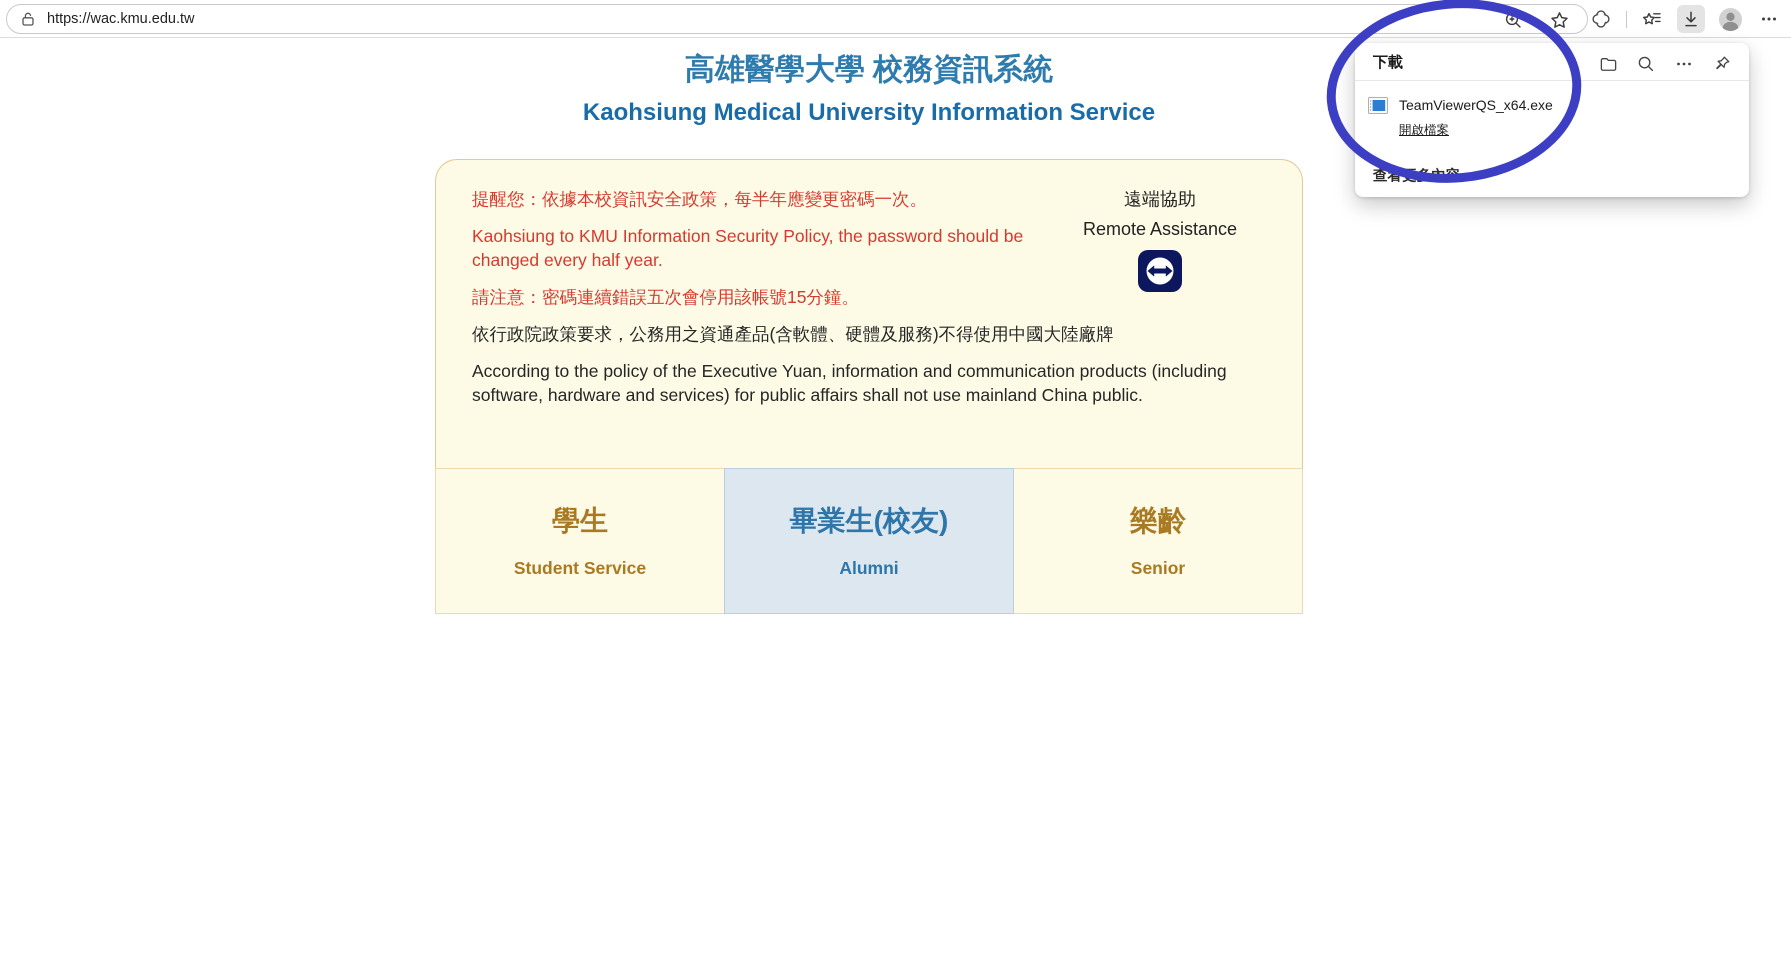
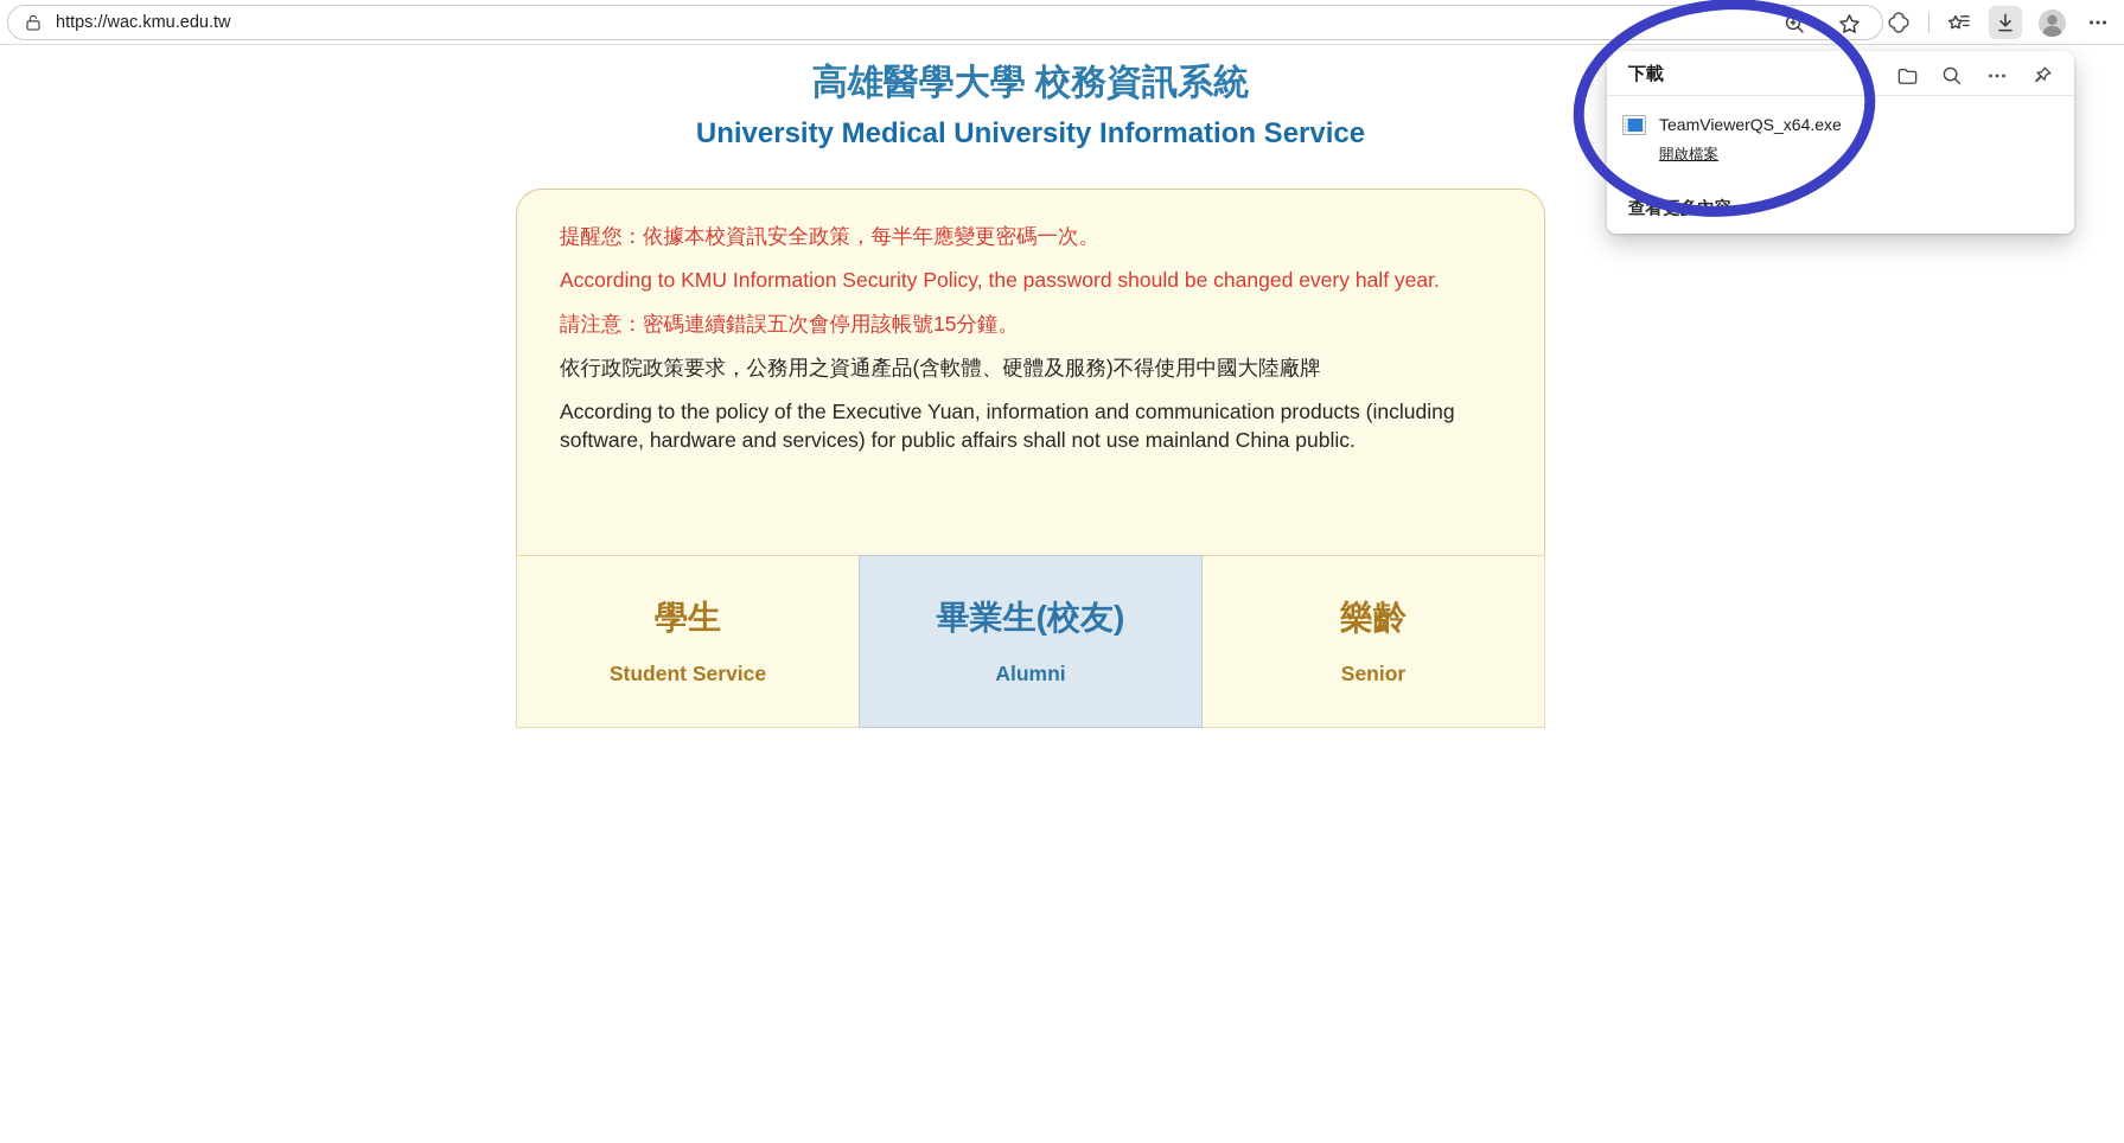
  https://wac.kmu.edu.tw
  高雄醫學大學 校務資訊系統
- Kaohsiung Medical University Information Service
+ University Medical University Information Service
- 遠端協助
- Remote Assistance
  提醒您：依據本校資訊安全政策，每半年應變更密碼一次。
- Kaohsiung to KMU Information Security Policy, the password should be changed every half year.
+ According to KMU Information Security Policy, the password should be changed every half year.
  請注意：密碼連續錯誤五次會停用該帳號15分鐘。
  依行政院政策要求，公務用之資通產品(含軟體、硬體及服務)不得使用中國大陸廠牌
  According to the policy of the Executive Yuan, information and communication products (including software, hardware and services) for public affairs shall not use mainland China public.
  學生
  Student Service
  畢業生(校友)
  Alumni
  樂齡
  Senior
  下載
  TeamViewerQS_x64.exe
  開啟檔案
